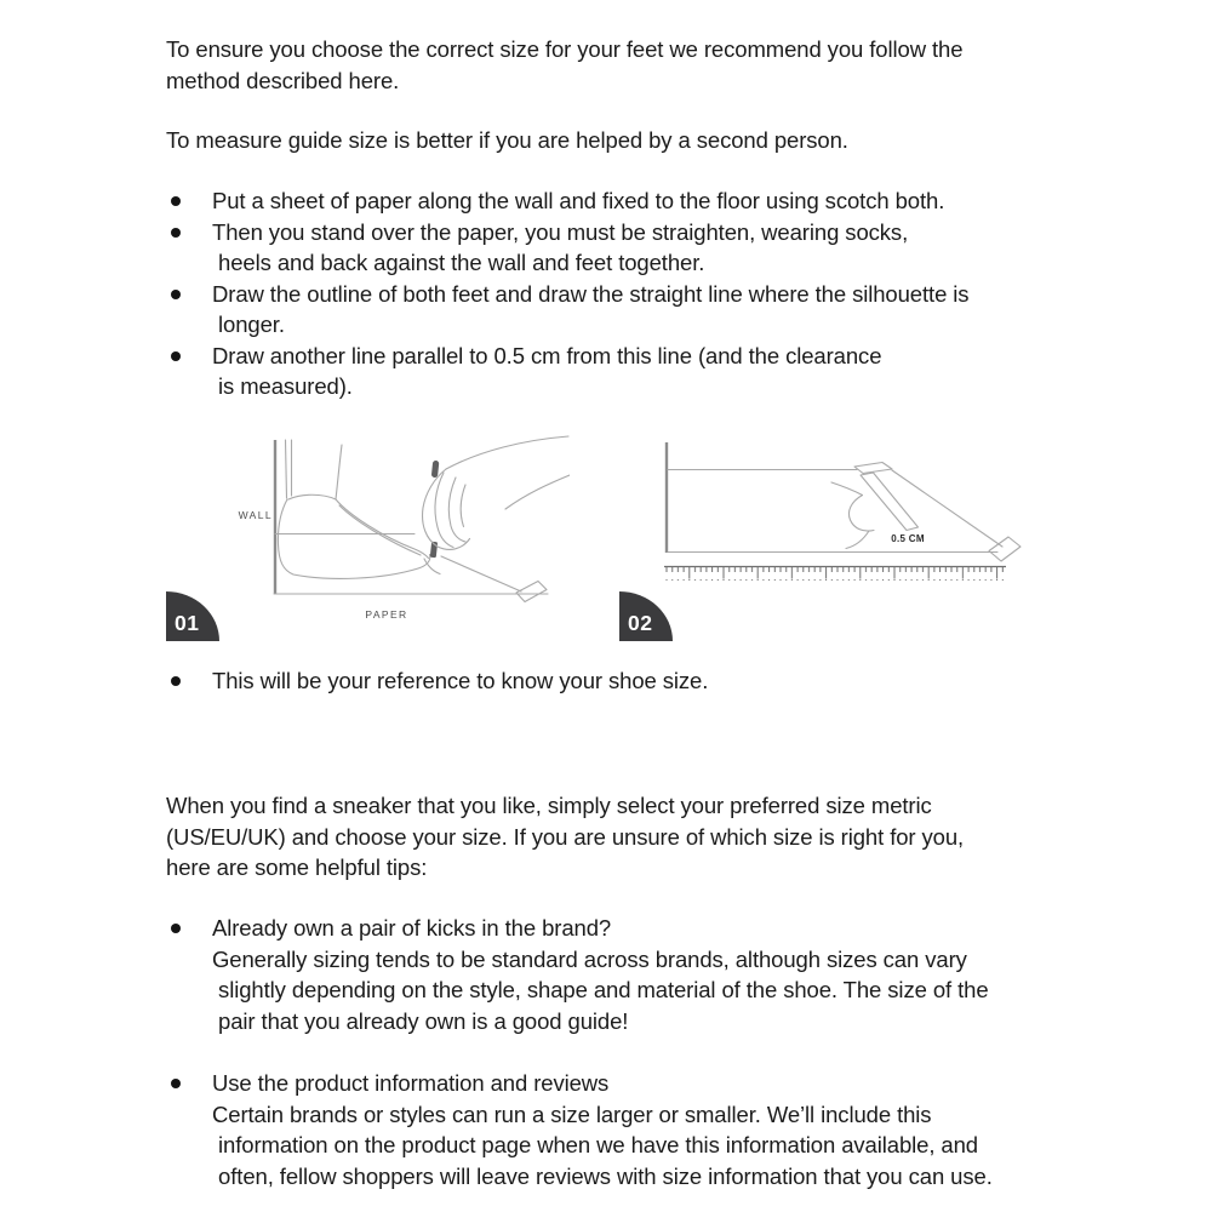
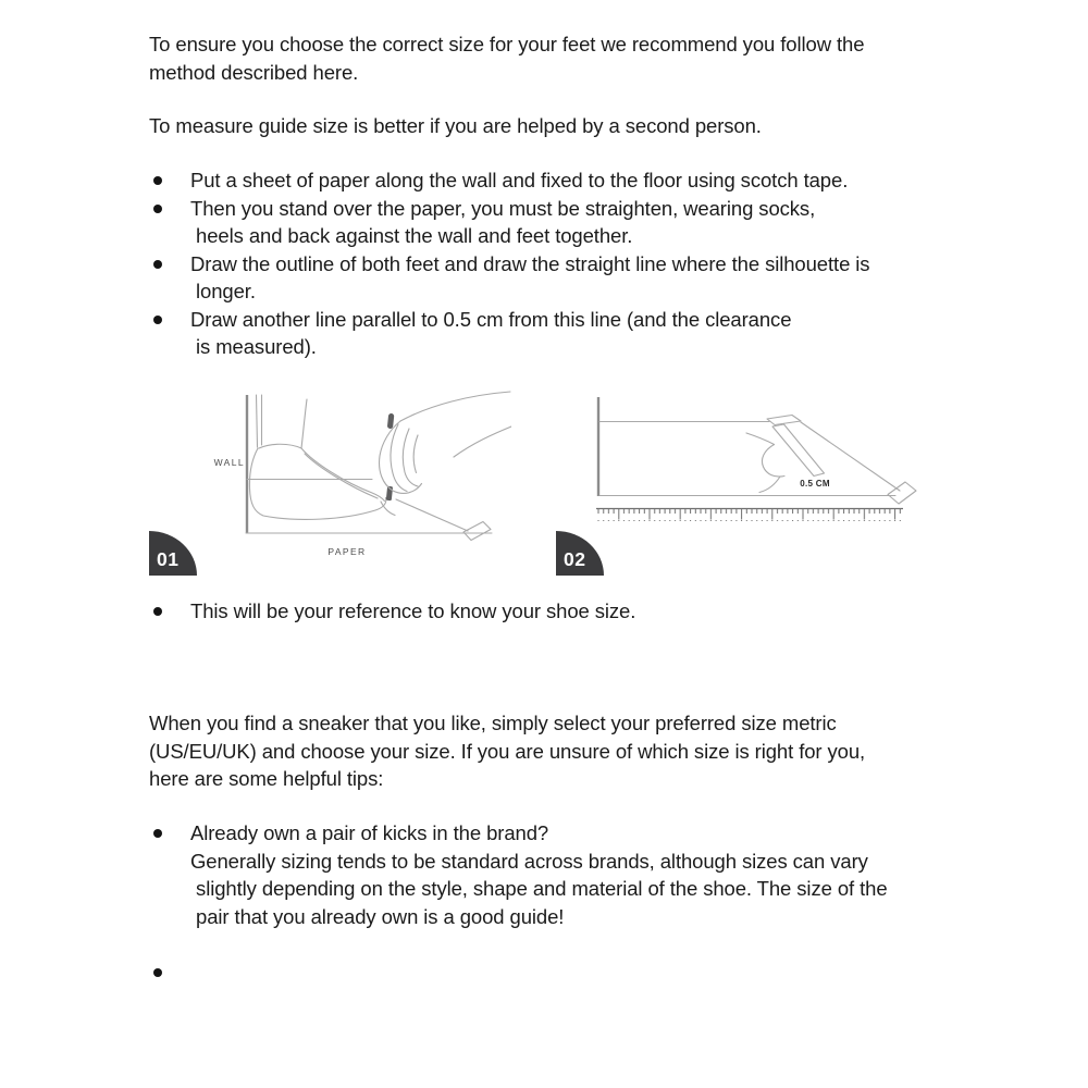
  To ensure you choose the correct size for your feet we recommend you follow the
  method described here.
  To measure guide size is better if you are helped by a second person.
- Put a sheet of paper along the wall and fixed to the floor using scotch both.
+ Put a sheet of paper along the wall and fixed to the floor using scotch tape.
  Then you stand over the paper, you must be straighten, wearing socks,
  heels and back against the wall and feet together.
  Draw the outline of both feet and draw the straight line where the silhouette is
  longer.
  Draw another line parallel to 0.5 cm from this line (and the clearance
  is measured).
  WALL
  PAPER
  0.5 CM
  01
  02
  This will be your reference to know your shoe size.
  When you find a sneaker that you like, simply select your preferred size metric
  (US/EU/UK) and choose your size. If you are unsure of which size is right for you,
  here are some helpful tips:
  Already own a pair of kicks in the brand?
  Generally sizing tends to be standard across brands, although sizes can vary
  slightly depending on the style, shape and material of the shoe. The size of the
  pair that you already own is a good guide!
- Use the product information and reviews
- Certain brands or styles can run a size larger or smaller. We’ll include this
- information on the product page when we have this information available, and
- often, fellow shoppers will leave reviews with size information that you can use.
